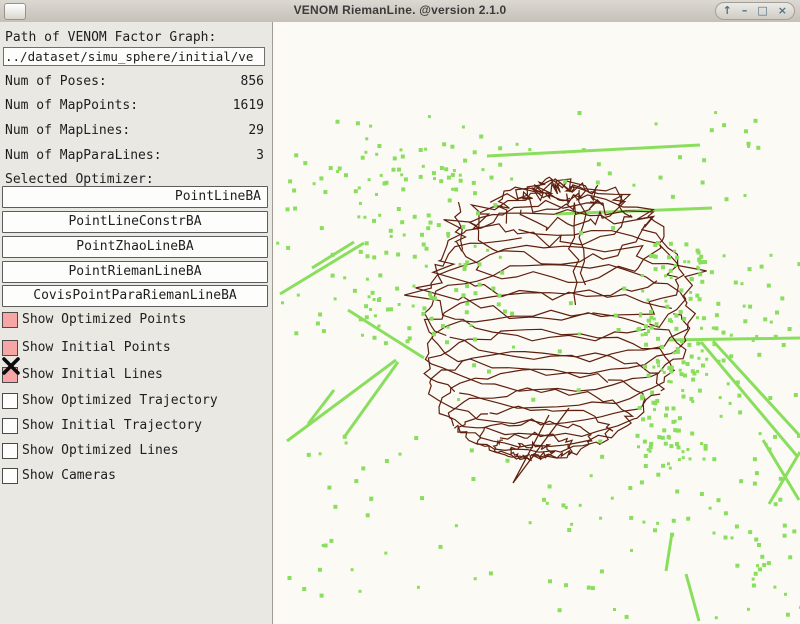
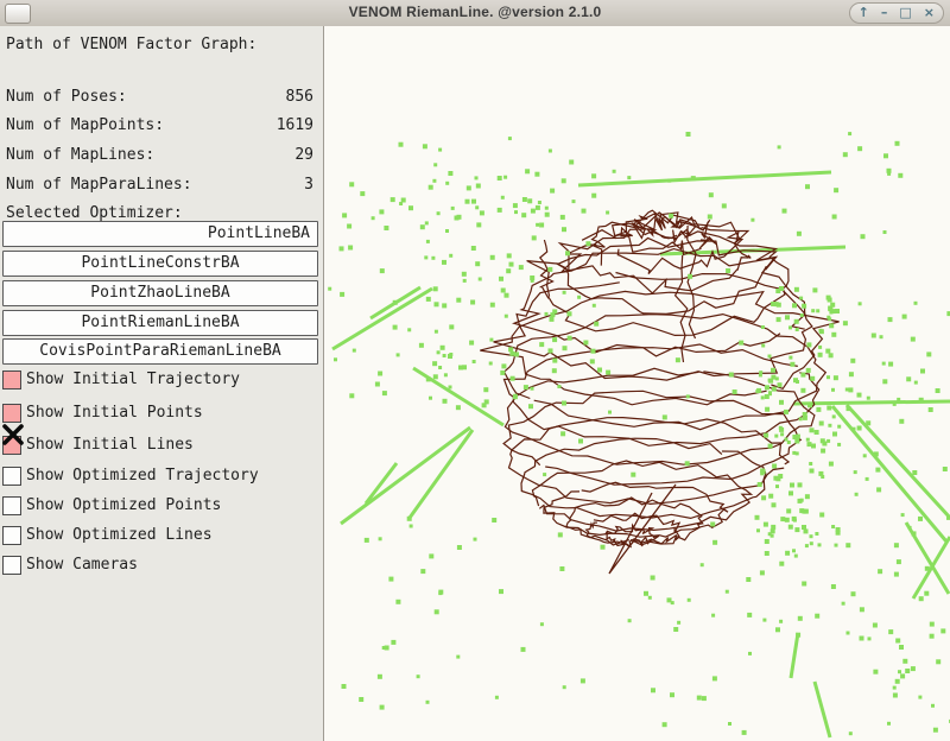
  VENOM RiemanLine. @version 2.1.0
  ↑
  –
  □
  ×
  Path of VENOM Factor Graph:
- ../dataset/simu_sphere/initial/ve
  Num of Poses:
  856
  Num of MapPoints:
  1619
  Num of MapLines:
  29
  Num of MapParaLines:
  3
  Selected Optimizer:
  PointLineBA
  PointLineConstrBA
  PointZhaoLineBA
  PointRiemanLineBA
  CovisPointParaRiemanLineBA
- Show Optimized Points
+ Show Initial Trajectory
  Show Initial Points
  Show Initial Lines
  Show Optimized Trajectory
- Show Initial Trajectory
+ Show Optimized Points
  Show Optimized Lines
  Show Cameras
